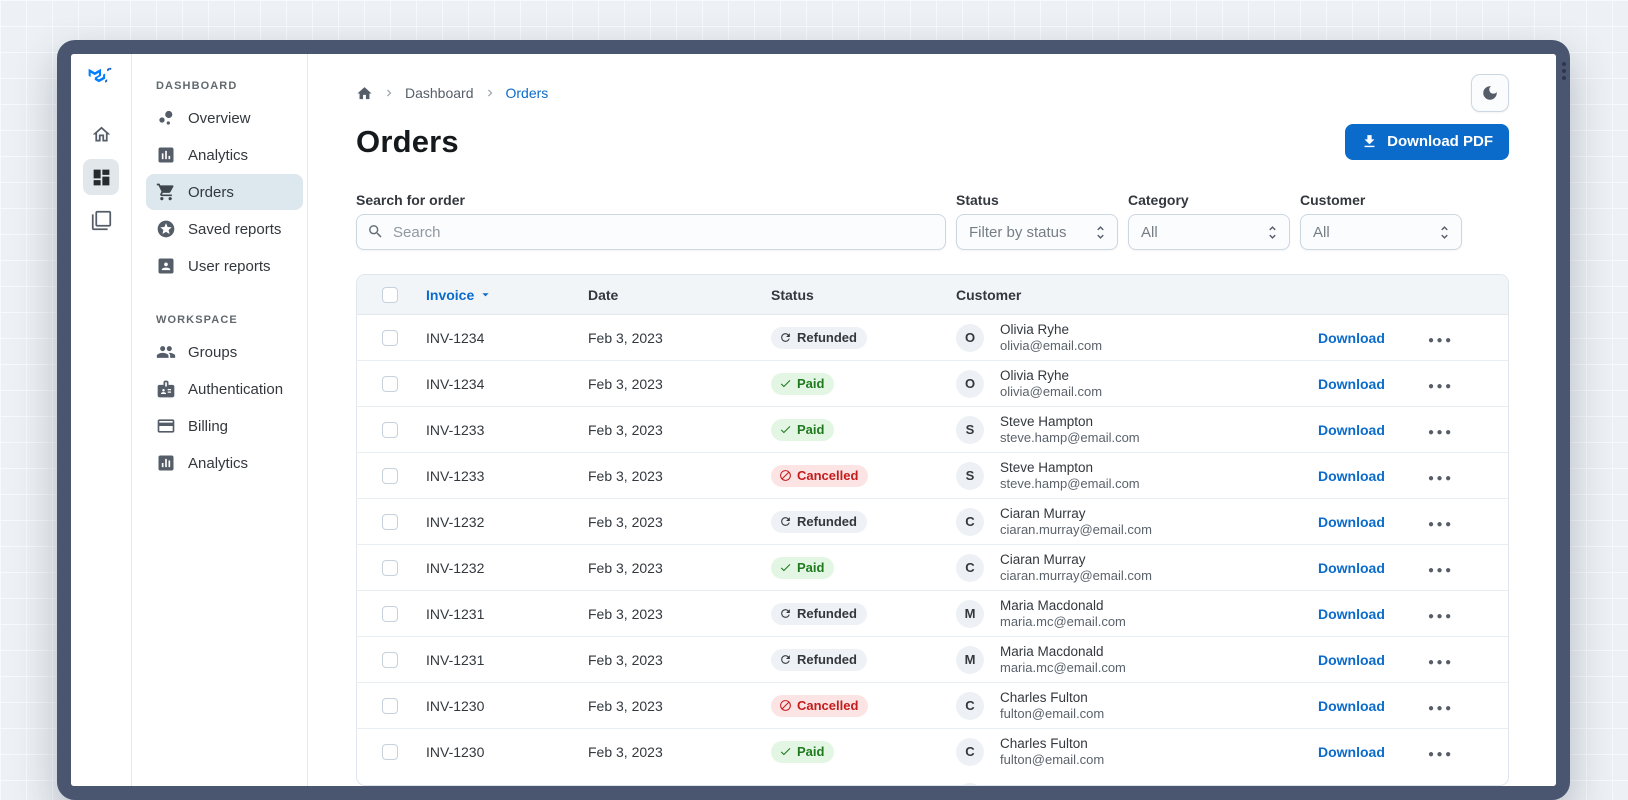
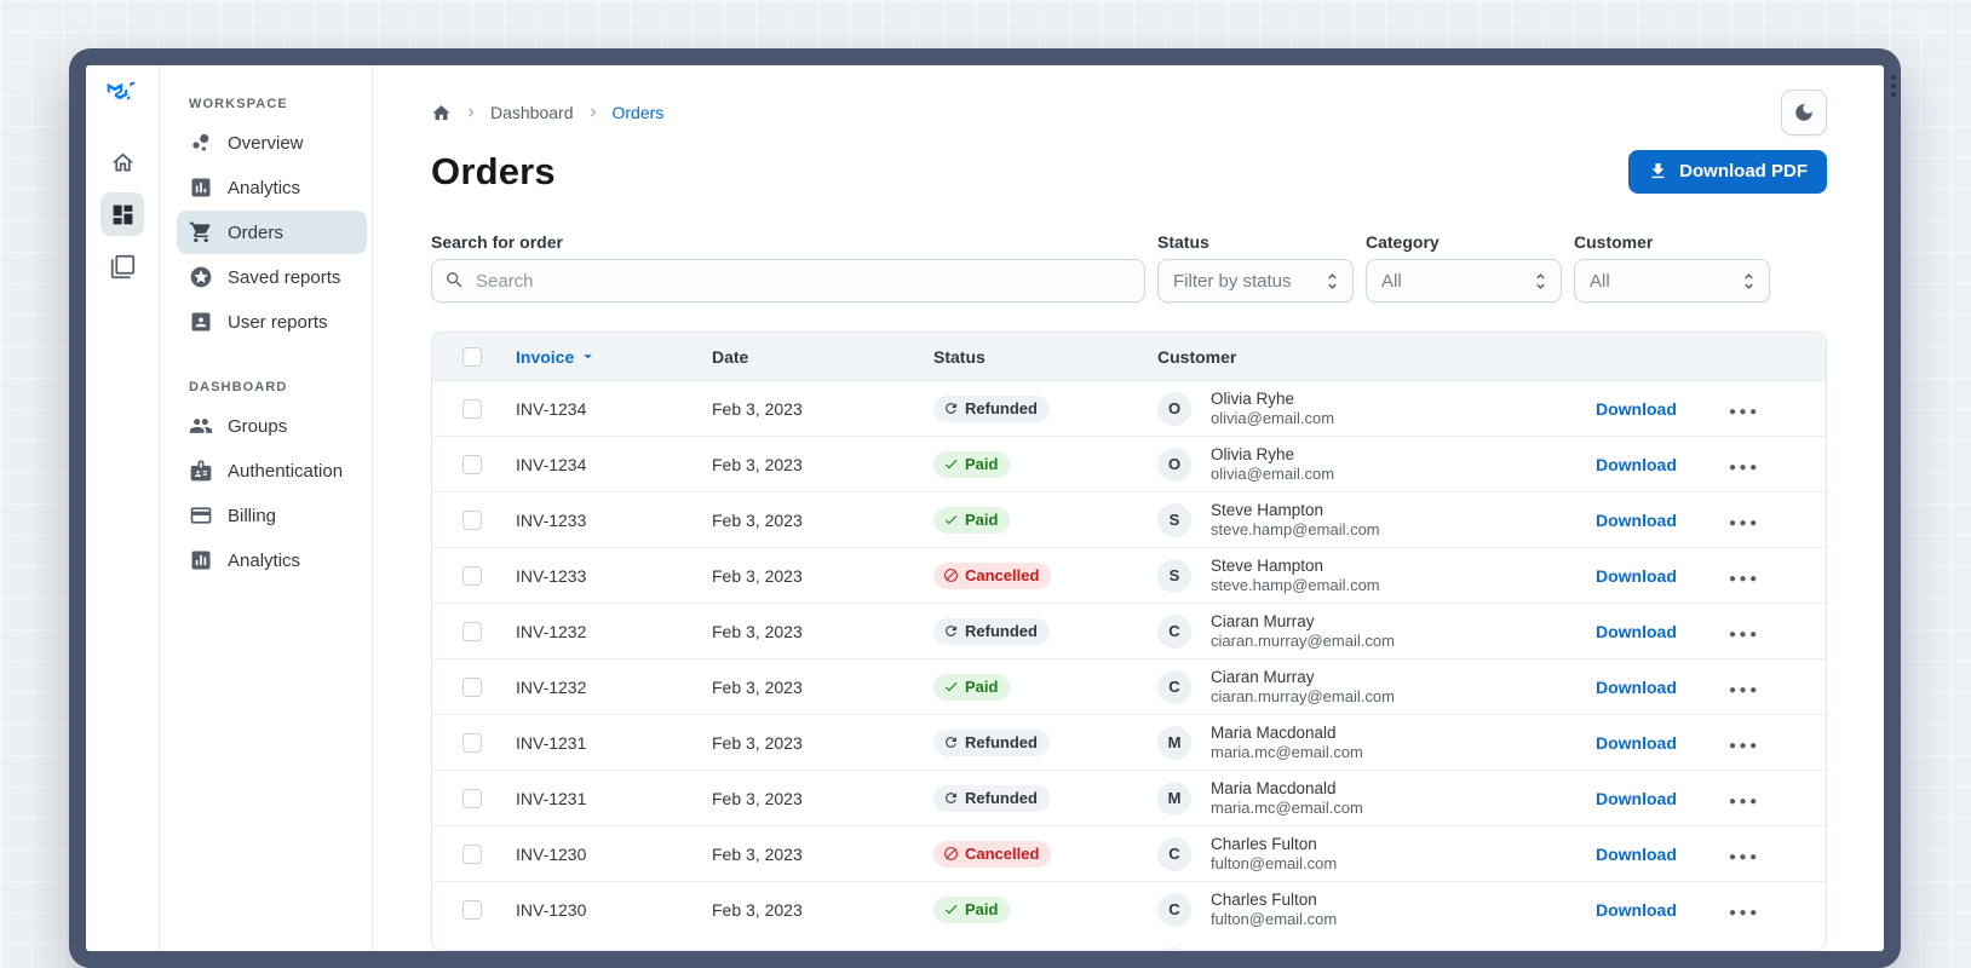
- DASHBOARD
+ WORKSPACE
  Overview
  Analytics
  Orders
  Saved reports
  User reports
- WORKSPACE
+ DASHBOARD
  Groups
  Authentication
  Billing
  Analytics
  Dashboard
  Orders
  Orders
  Download PDF
  Search for order
  Search
  Status
  Filter by status
  Category
  All
  Customer
  All
  Invoice
  Date
  Status
  Customer
  INV-1234
  Feb 3, 2023
  Refunded
  O
  Olivia Ryhe
  olivia@email.com
  Download
  ●●●
  INV-1234
  Feb 3, 2023
  Paid
  O
  Olivia Ryhe
  olivia@email.com
  Download
  ●●●
  INV-1233
  Feb 3, 2023
  Paid
  S
  Steve Hampton
  steve.hamp@email.com
  Download
  ●●●
  INV-1233
  Feb 3, 2023
  Cancelled
  S
  Steve Hampton
  steve.hamp@email.com
  Download
  ●●●
  INV-1232
  Feb 3, 2023
  Refunded
  C
  Ciaran Murray
  ciaran.murray@email.com
  Download
  ●●●
  INV-1232
  Feb 3, 2023
  Paid
  C
  Ciaran Murray
  ciaran.murray@email.com
  Download
  ●●●
  INV-1231
  Feb 3, 2023
  Refunded
  M
  Maria Macdonald
  maria.mc@email.com
  Download
  ●●●
  INV-1231
  Feb 3, 2023
  Refunded
  M
  Maria Macdonald
  maria.mc@email.com
  Download
  ●●●
  INV-1230
  Feb 3, 2023
  Cancelled
  C
  Charles Fulton
  fulton@email.com
  Download
  ●●●
  INV-1230
  Feb 3, 2023
  Paid
  C
  Charles Fulton
  fulton@email.com
  Download
  ●●●
